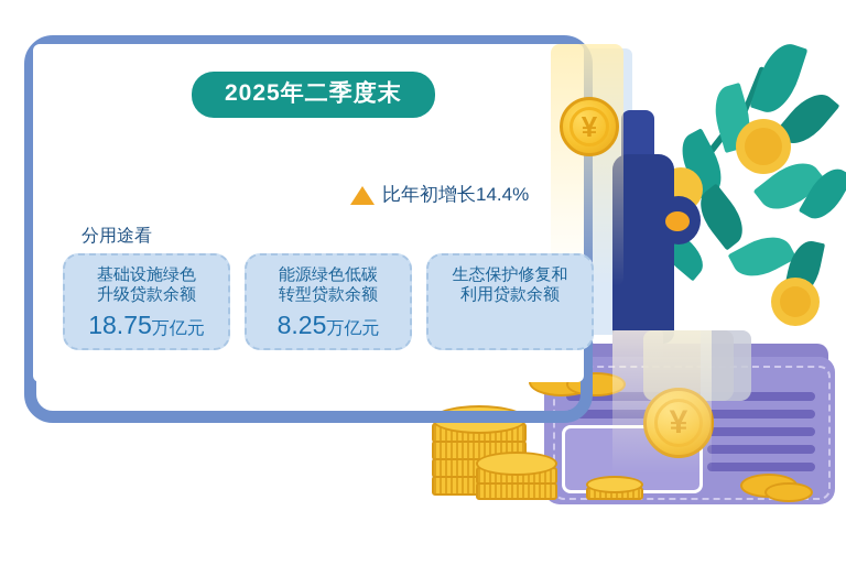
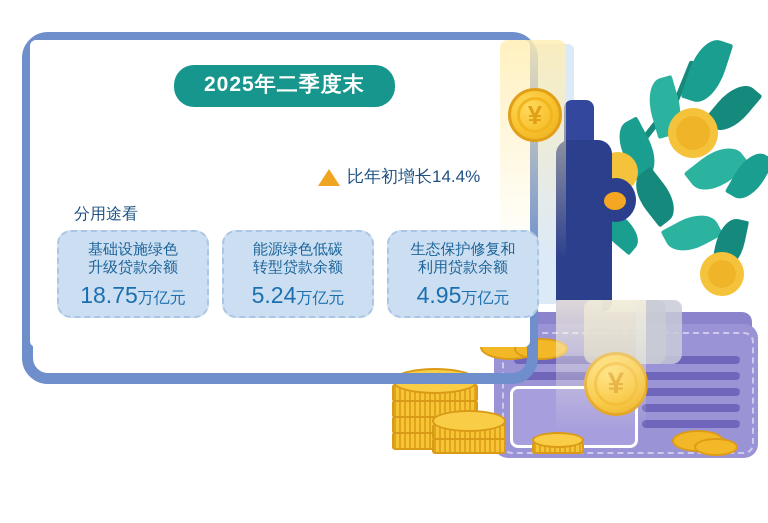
  ¥
  2025年二季度末
  比年初增长14.4%
  分用途看
  基础设施绿色
  升级贷款余额
  18.75万亿元
  能源绿色低碳
  转型贷款余额
- 8.25万亿元
+ 5.24万亿元
  生态保护修复和
  利用贷款余额
+ 4.95万亿元
  数据来源: 中国人民银行
